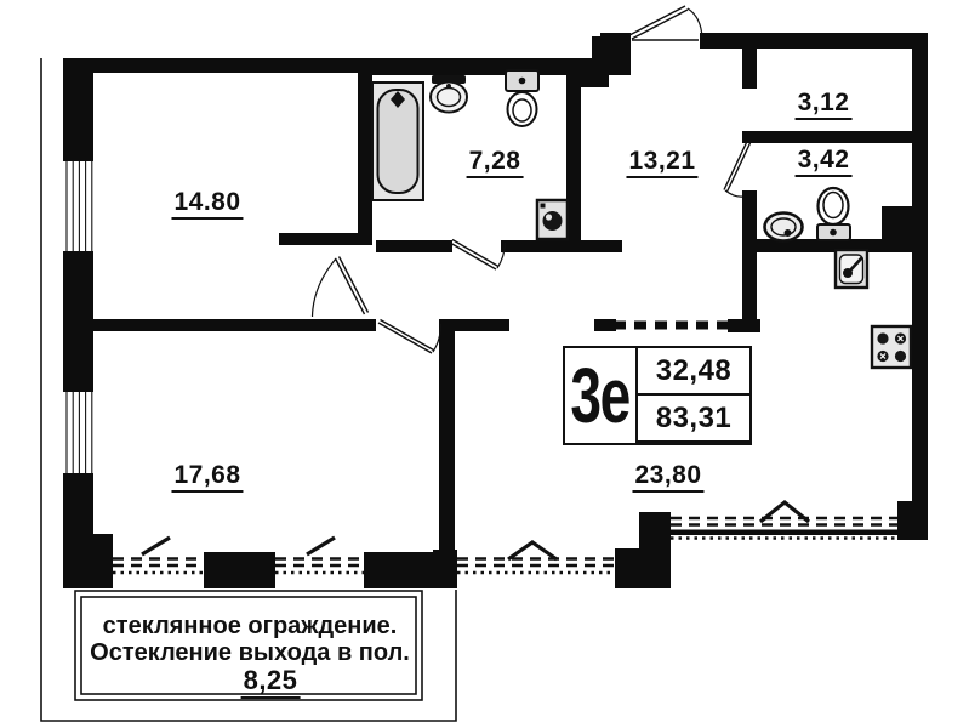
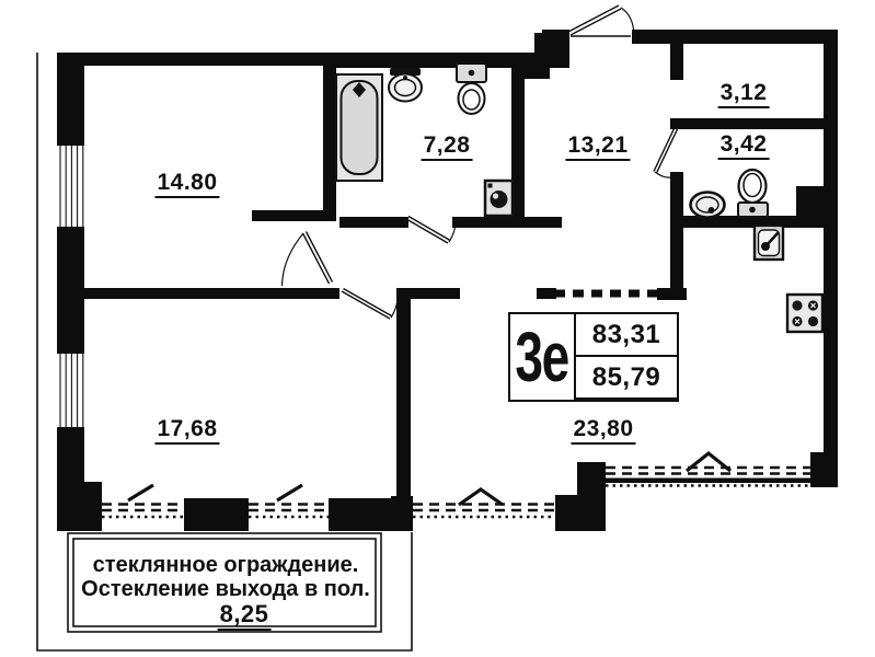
  14.80
  7,28
  13,21
  3,12
  3,42
  17,68
  23,80
  3е
- 32,48
  83,31
+ 85,79
  стеклянное ограждение.
  Остекление выхода в пол.
  8,25
